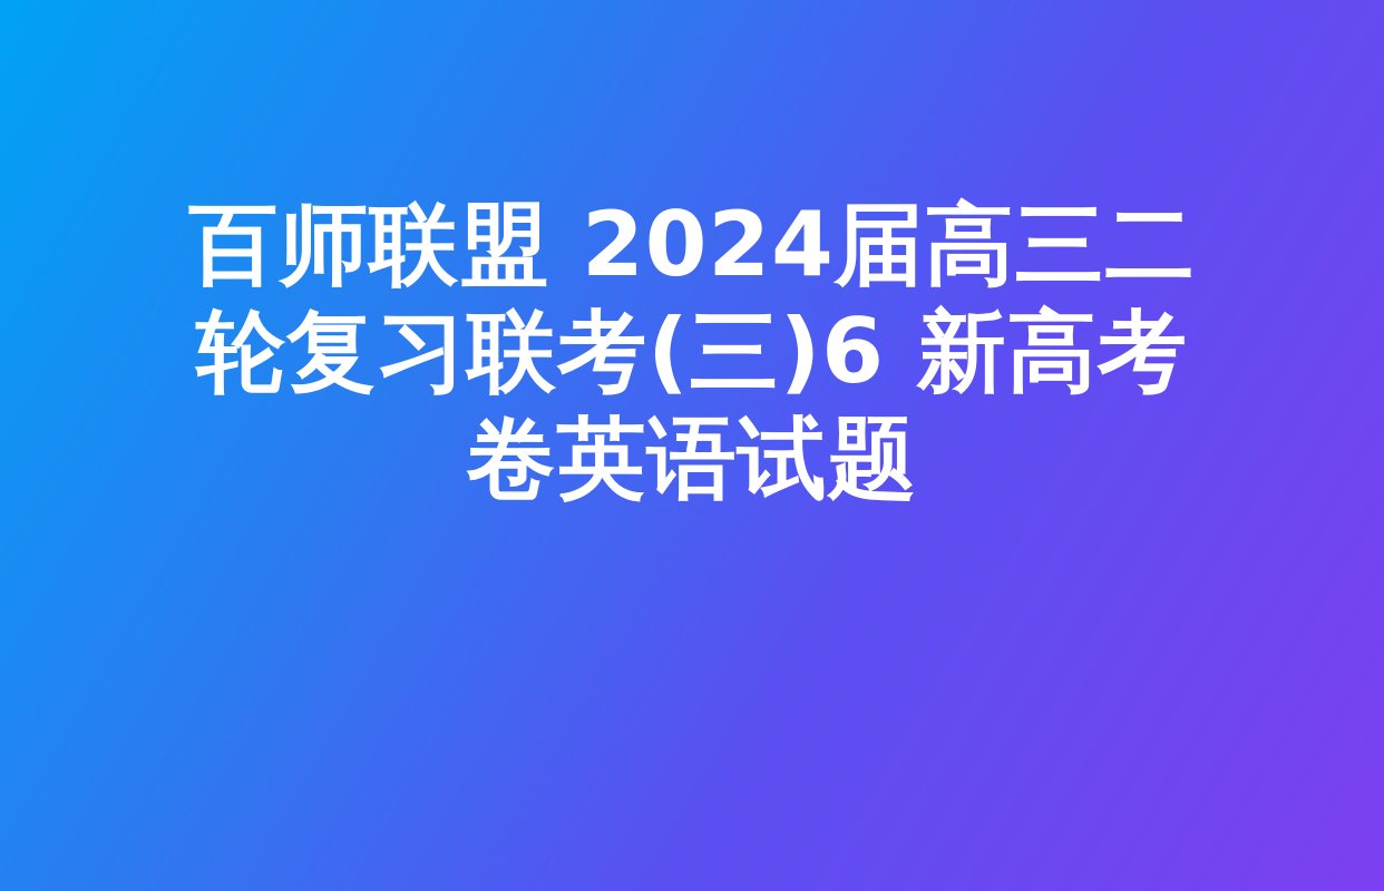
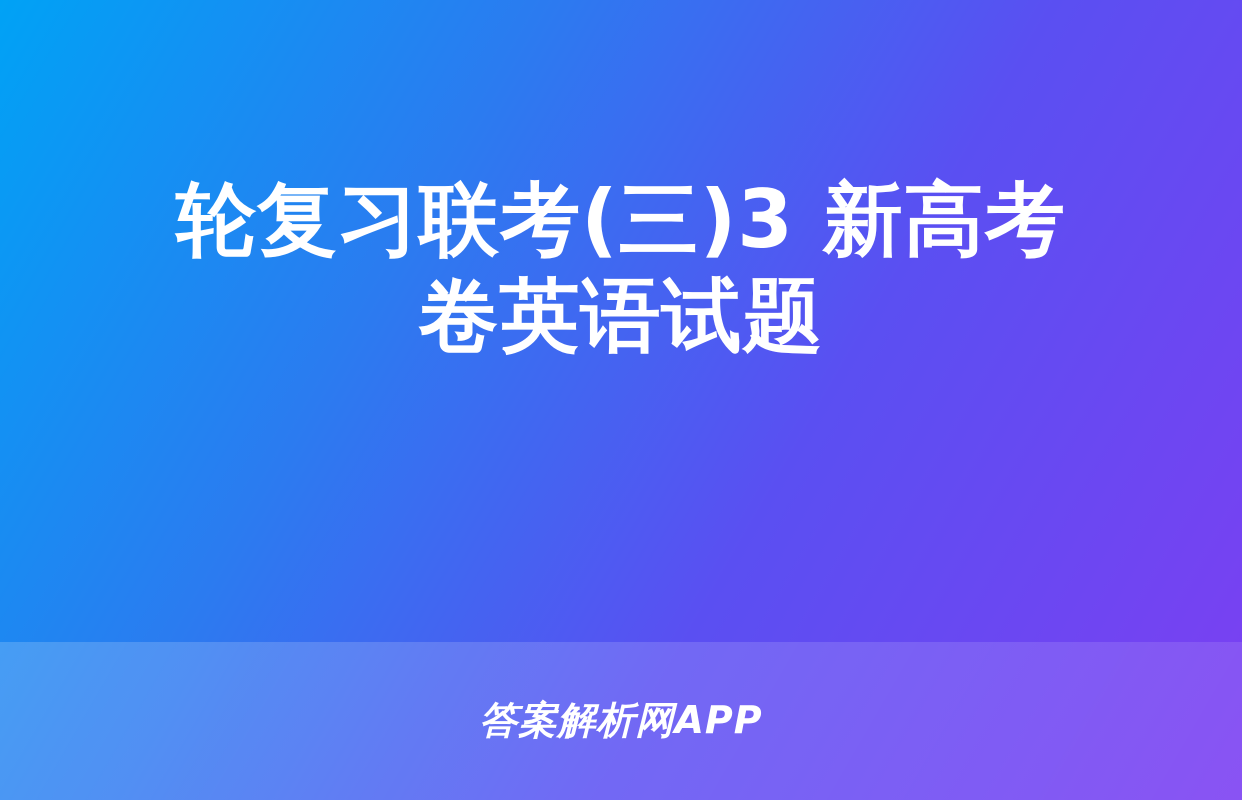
- 百师联盟 2024届高三二
- 轮复习联考(三)6 新高考
+ 轮复习联考(三)3 新高考
  卷英语试题
+ 答案解析网APP
